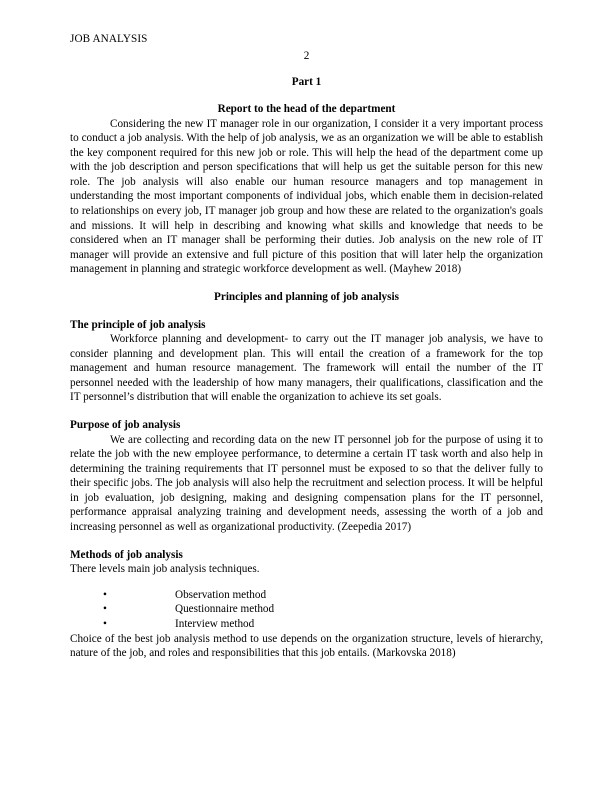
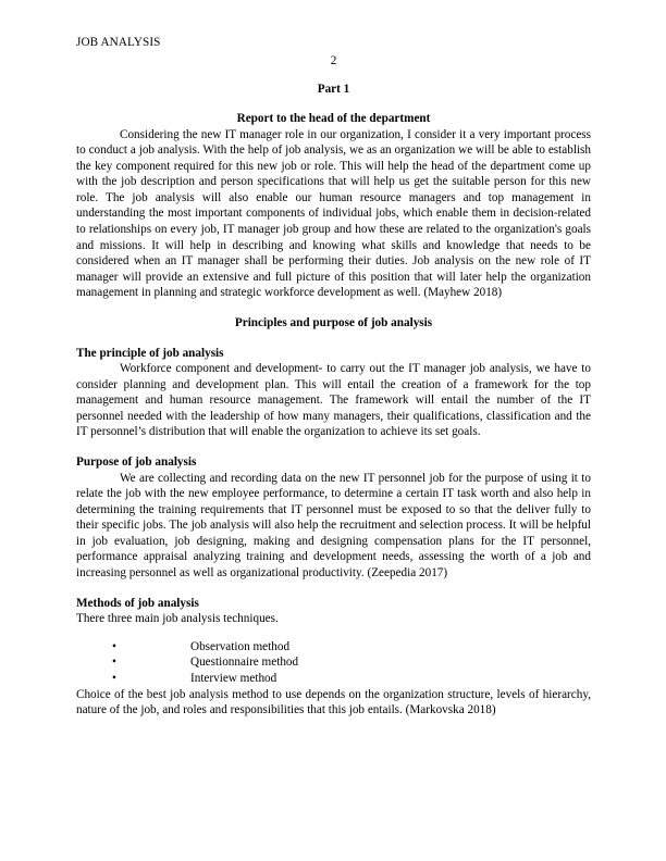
  JOB ANALYSIS
  2
  Part 1
  Report to the head of the department
  Considering the new IT manager role in our organization, I consider it a very important process to conduct a job analysis. With the help of job analysis, we as an organization we will be able to establish the key component required for this new job or role. This will help the head of the department come up with the job description and person specifications that will help us get the suitable person for this new role. The job analysis will also enable our human resource managers and top management in understanding the most important components of individual jobs, which enable them in decision-related to relationships on every job, IT manager job group and how these are related to the organization's goals and missions. It will help in describing and knowing what skills and knowledge that needs to be considered when an IT manager shall be performing their duties. Job analysis on the new role of IT manager will provide an extensive and full picture of this position that will later help the organization management in planning and strategic workforce development as well. (Mayhew 2018)
- Principles and planning of job analysis
+ Principles and purpose of job analysis
  The principle of job analysis
- Workforce planning and development- to carry out the IT manager job analysis, we have to consider planning and development plan. This will entail the creation of a framework for the top management and human resource management. The framework will entail the number of the IT personnel needed with the leadership of how many managers, their qualifications, classification and the IT personnel’s distribution that will enable the organization to achieve its set goals.
+ Workforce component and development- to carry out the IT manager job analysis, we have to consider planning and development plan. This will entail the creation of a framework for the top management and human resource management. The framework will entail the number of the IT personnel needed with the leadership of how many managers, their qualifications, classification and the IT personnel’s distribution that will enable the organization to achieve its set goals.
  Purpose of job analysis
  We are collecting and recording data on the new IT personnel job for the purpose of using it to relate the job with the new employee performance, to determine a certain IT task worth and also help in determining the training requirements that IT personnel must be exposed to so that the deliver fully to their specific jobs. The job analysis will also help the recruitment and selection process. It will be helpful in job evaluation, job designing, making and designing compensation plans for the IT personnel, performance appraisal analyzing training and development needs, assessing the worth of a job and increasing personnel as well as organizational productivity. (Zeepedia 2017)
  Methods of job analysis
- There levels main job analysis techniques.
+ There three main job analysis techniques.
  •
  Observation method
  •
  Questionnaire method
  •
  Interview method
  Choice of the best job analysis method to use depends on the organization structure, levels of hierarchy, nature of the job, and roles and responsibilities that this job entails. (Markovska 2018)
